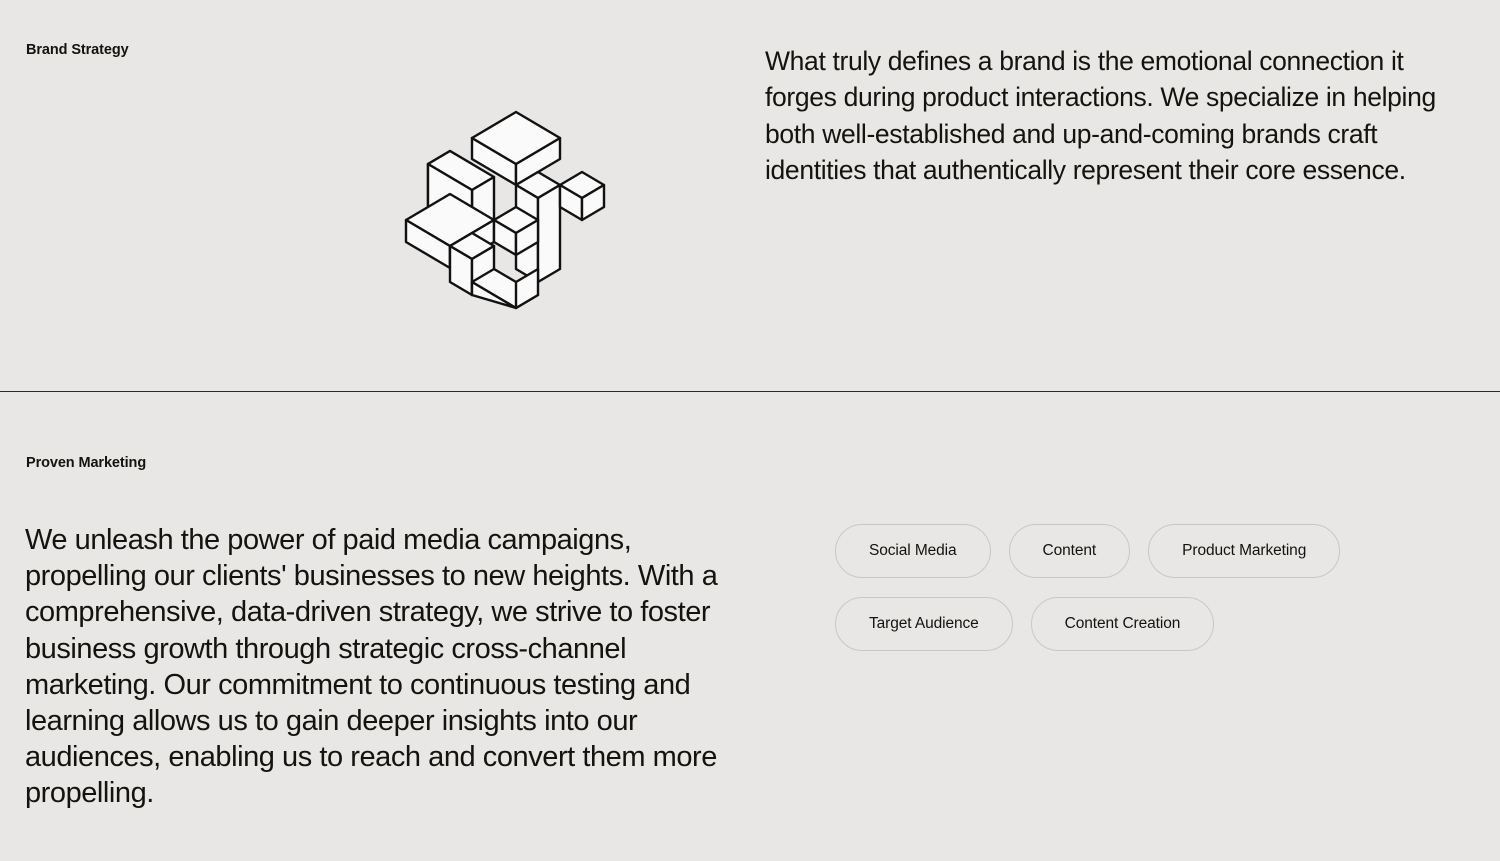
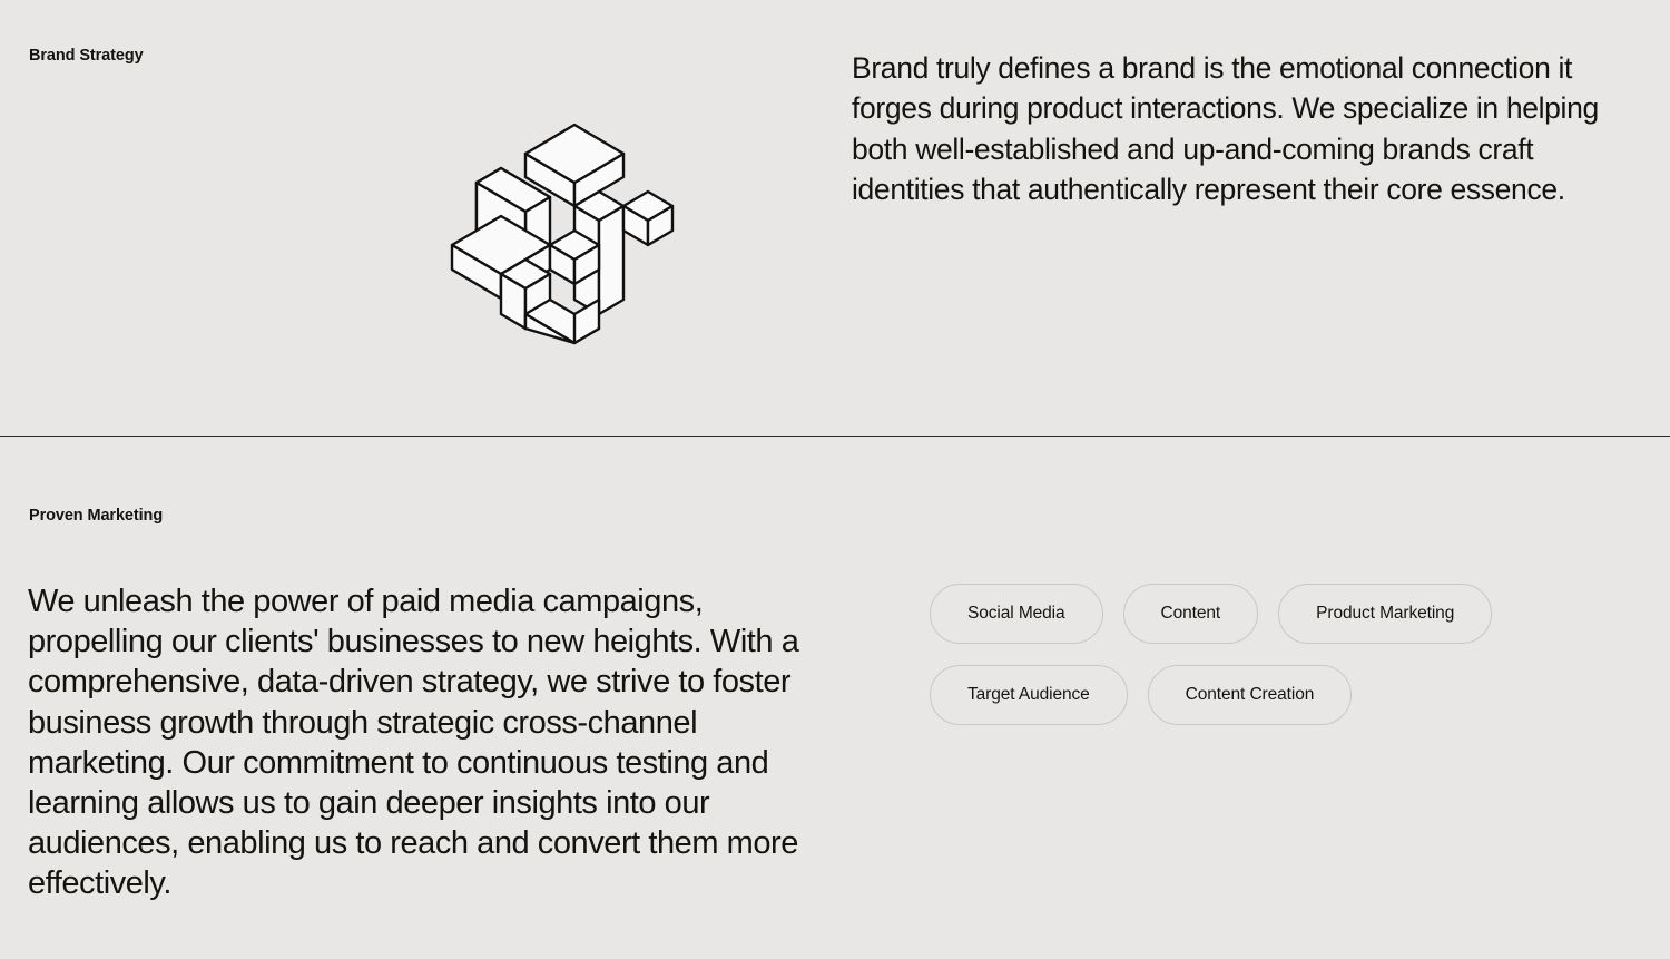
  Brand Strategy
- What truly defines a brand is the emotional connection it forges during product interactions. We specialize in helping both well-established and up-and-coming brands craft identities that authentically represent their core essence.
+ Brand truly defines a brand is the emotional connection it forges during product interactions. We specialize in helping both well-established and up-and-coming brands craft identities that authentically represent their core essence.
  Proven Marketing
- We unleash the power of paid media campaigns, propelling our clients' businesses to new heights. With a comprehensive, data-driven strategy, we strive to foster business growth through strategic cross-channel marketing. Our commitment to continuous testing and learning allows us to gain deeper insights into our audiences, enabling us to reach and convert them more propelling.
+ We unleash the power of paid media campaigns, propelling our clients' businesses to new heights. With a comprehensive, data-driven strategy, we strive to foster business growth through strategic cross-channel marketing. Our commitment to continuous testing and learning allows us to gain deeper insights into our audiences, enabling us to reach and convert them more effectively.
  Social Media
  Content
  Product Marketing
  Target Audience
  Content Creation
